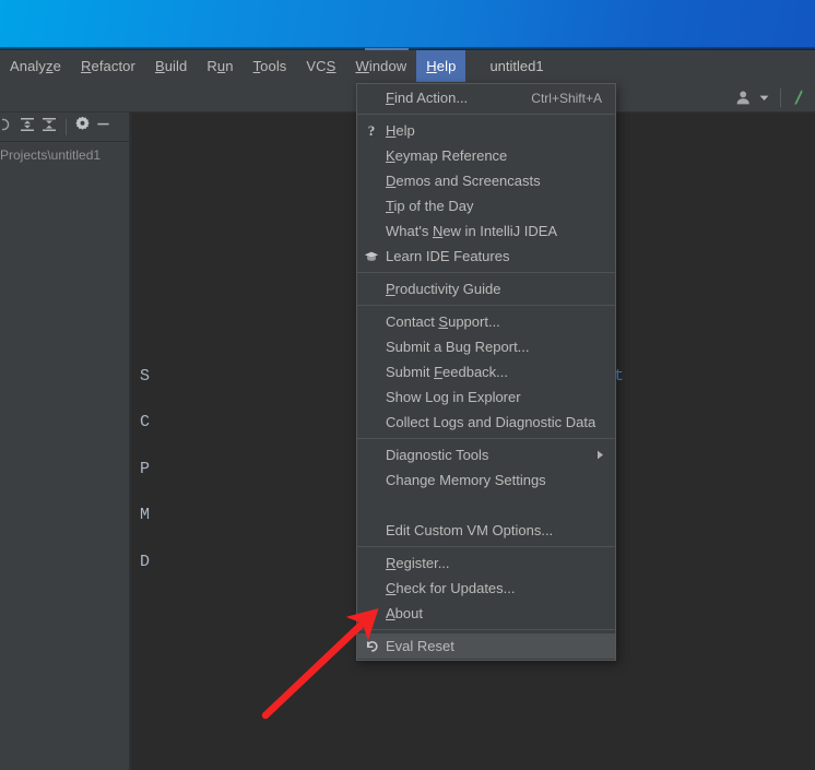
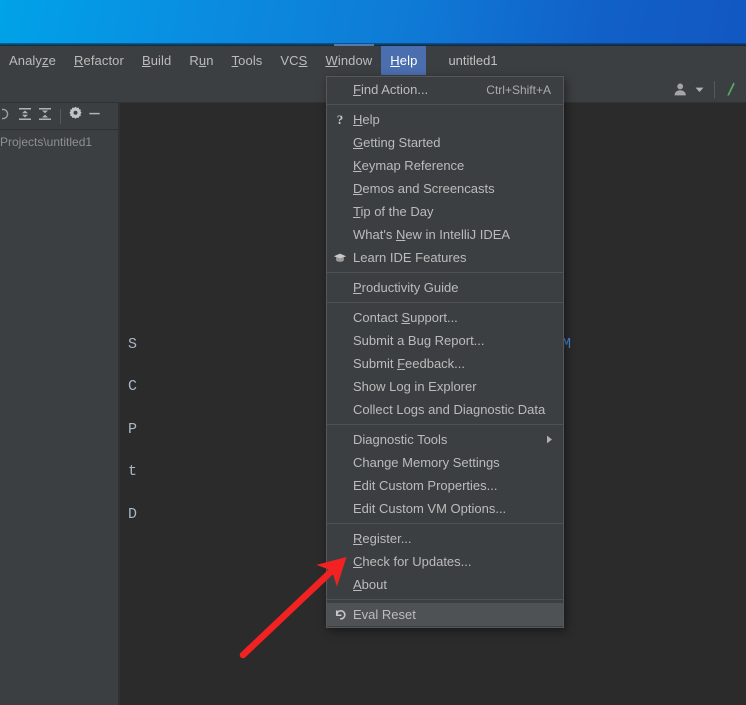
  Analyze
  Refactor
  Build
  Run
  Tools
  VCS
  Window
  Help
  untitled1
  Projects\untitled1
  S
- t
+ M
  C
  P
- M
+ t
  D
  Find Action...
  Ctrl+Shift+A
  ?
  Help
+ Getting Started
  Keymap Reference
  Demos and Screencasts
  Tip of the Day
  What's New in IntelliJ IDEA
  Learn IDE Features
  Productivity Guide
  Contact Support...
  Submit a Bug Report...
  Submit Feedback...
  Show Log in Explorer
  Collect Logs and Diagnostic Data
  Diagnostic Tools
  Change Memory Settings
+ Edit Custom Properties...
  Edit Custom VM Options...
  Register...
  Check for Updates...
  About
  Eval Reset
